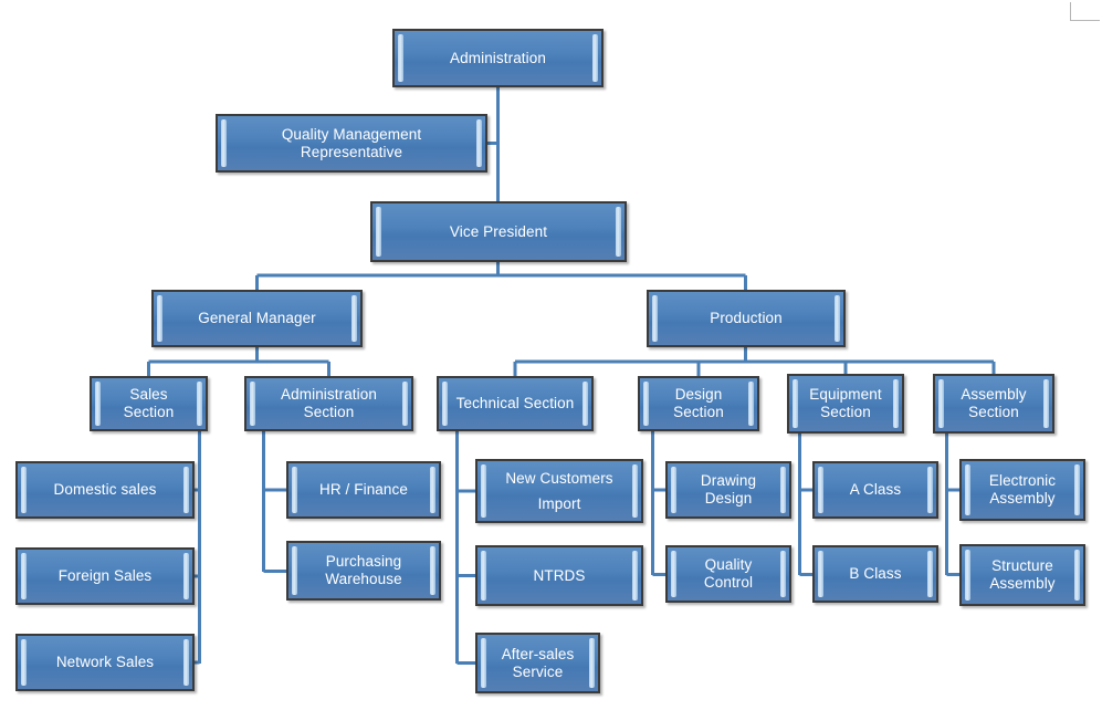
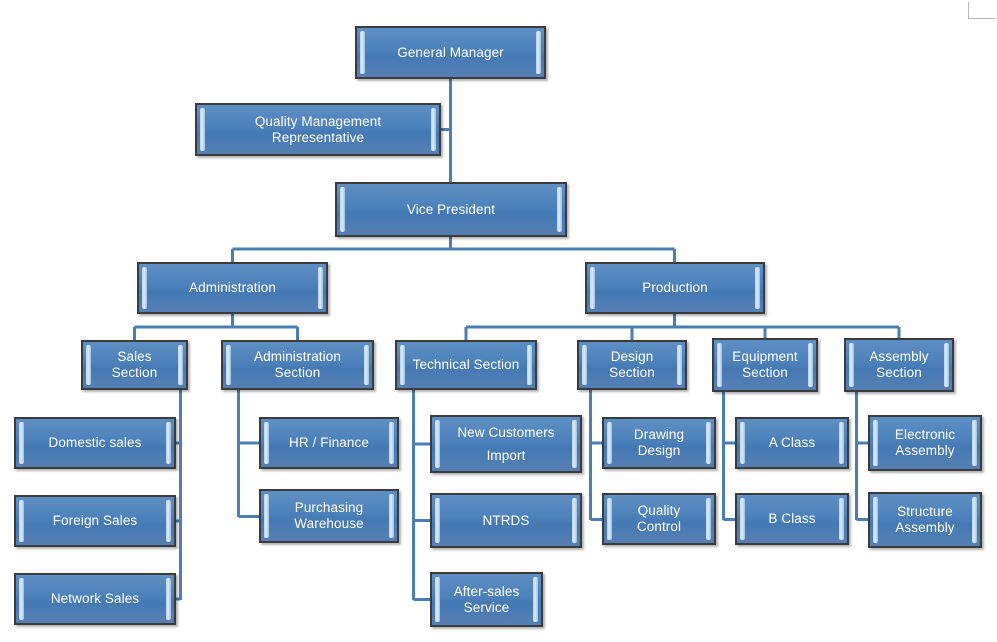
- Administration
+ General Manager
  Quality Management Representative
  Vice President
- General Manager
+ Administration
  Production
  Sales Section
  Administration Section
  Technical Section
  Design Section
  Equipment
  Section
  Assembly
  Section
  Domestic sales
  Foreign Sales
  Network Sales
  HR / Finance
  Purchasing
  Warehouse
  New Customers
  Import
  NTRDS
  After-sales
  Service
  Drawing Design
  Quality Control
  A Class
  B Class
  Electronic
  Assembly
  Structure
  Assembly
